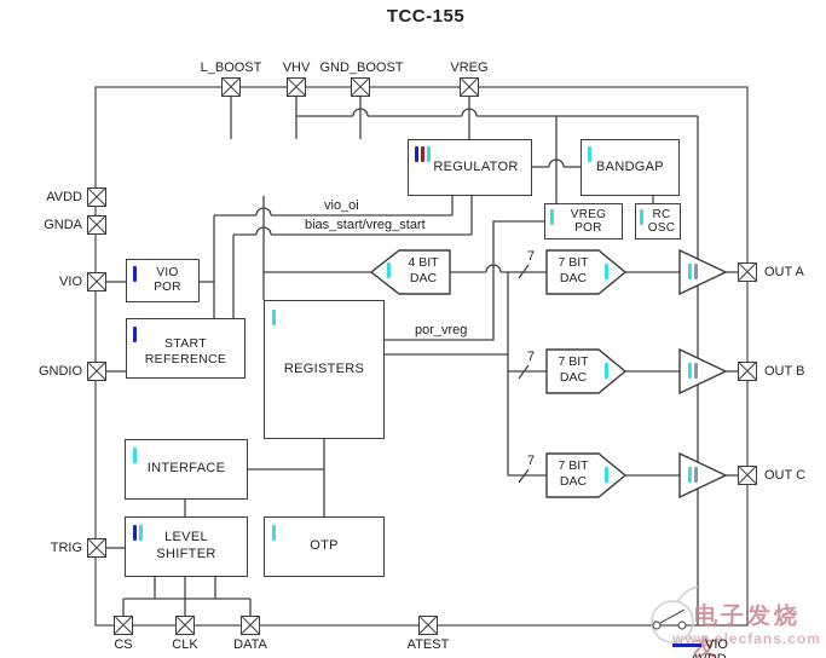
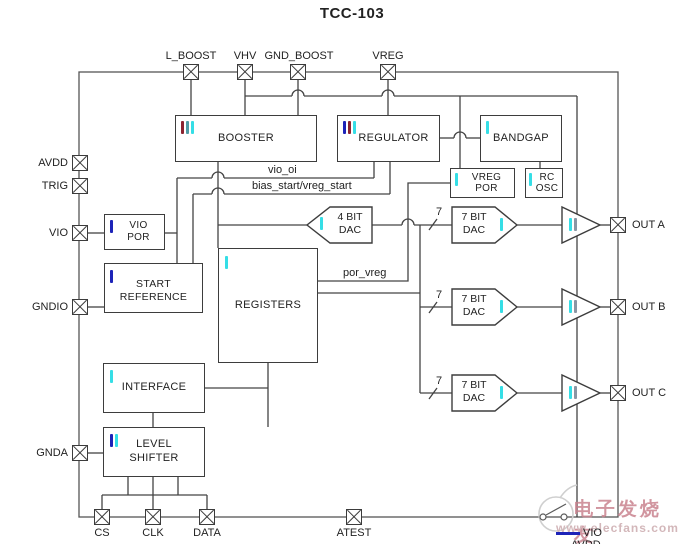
- TCC-155
+ TCC-103
+ BOOSTER
  REGULATOR
  BANDGAP
  VREG
  POR
  RC
  OSC
  VIO
  POR
  START
  REFERENCE
  REGISTERS
  INTERFACE
  LEVEL
  SHIFTER
- OTP
  4 BIT
  DAC
  7 BIT
  DAC
  7 BIT
  DAC
  7 BIT
  DAC
  L_BOOST
  VHV
  GND_BOOST
  VREG
  AVDD
- GNDA
+ TRIG
  VIO
  GNDIO
- TRIG
+ GNDA
  CS
  CLK
  DATA
  ATEST
  OUT A
  OUT B
  OUT C
  vio_oi
  bias_start/vreg_start
  por_vreg
  7
  7
  7
  电子发烧友
  www.elecfans.com
  VIO
